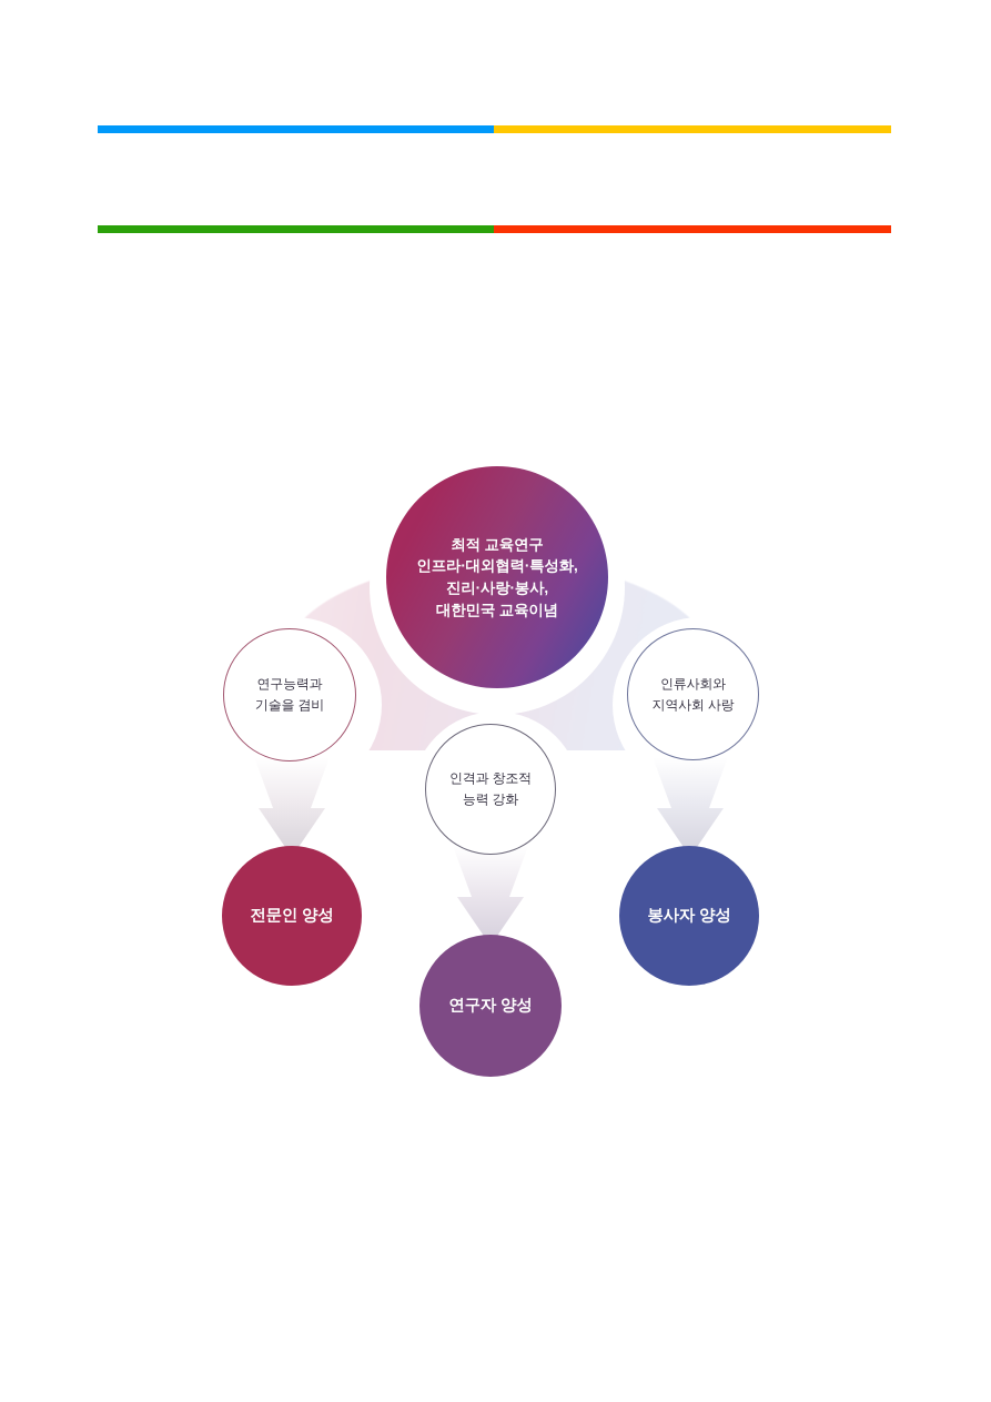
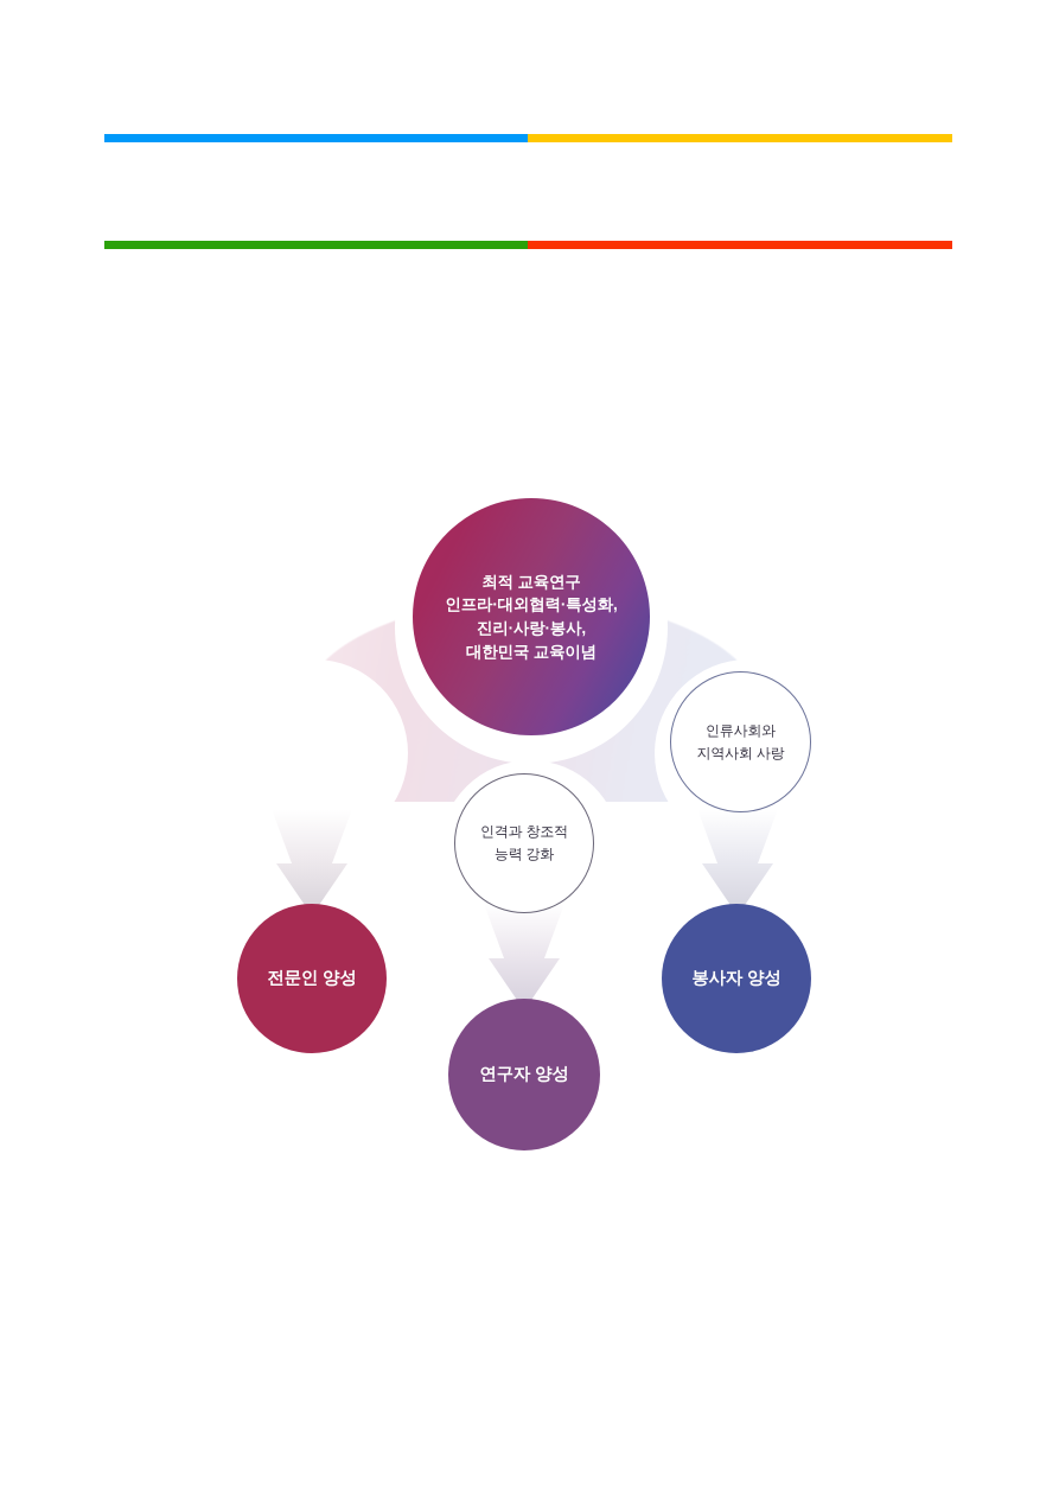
  최적 교육연구
  인프라·대외협력·특성화,
  진리·사랑·봉사,
  대한민국 교육이념
- 연구능력과
- 기술을 겸비
  인격과 창조적
  능력 강화
  인류사회와
  지역사회 사랑
  전문인 양성
  연구자 양성
  봉사자 양성
